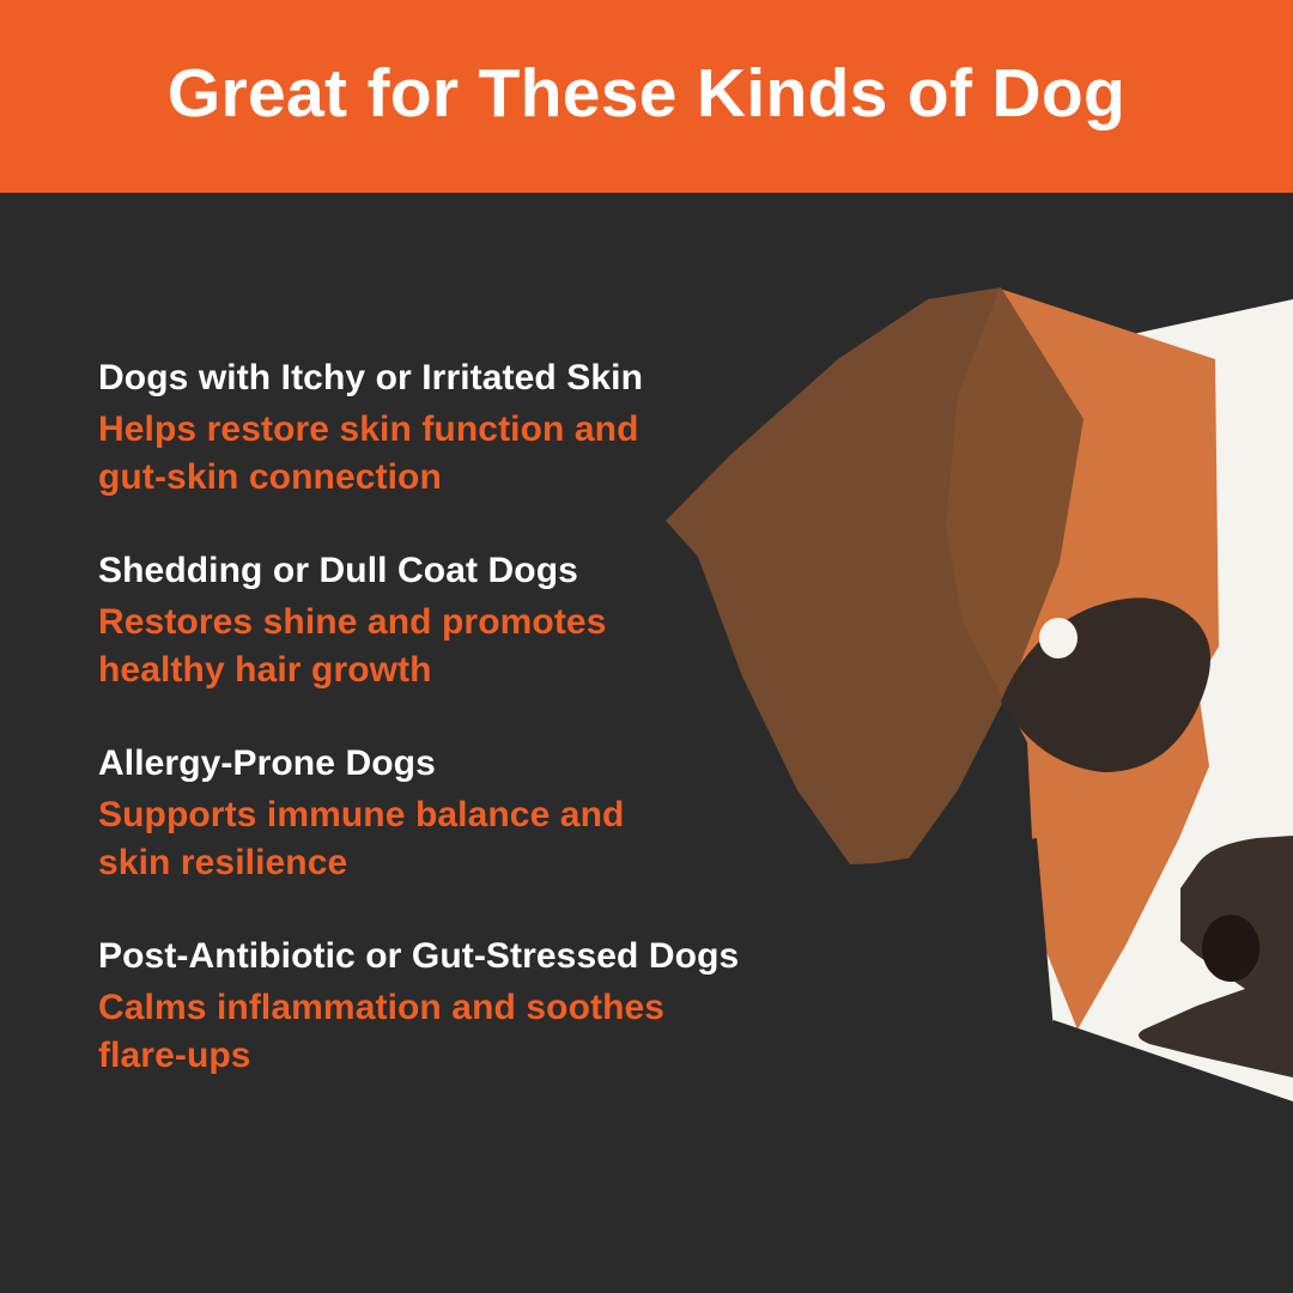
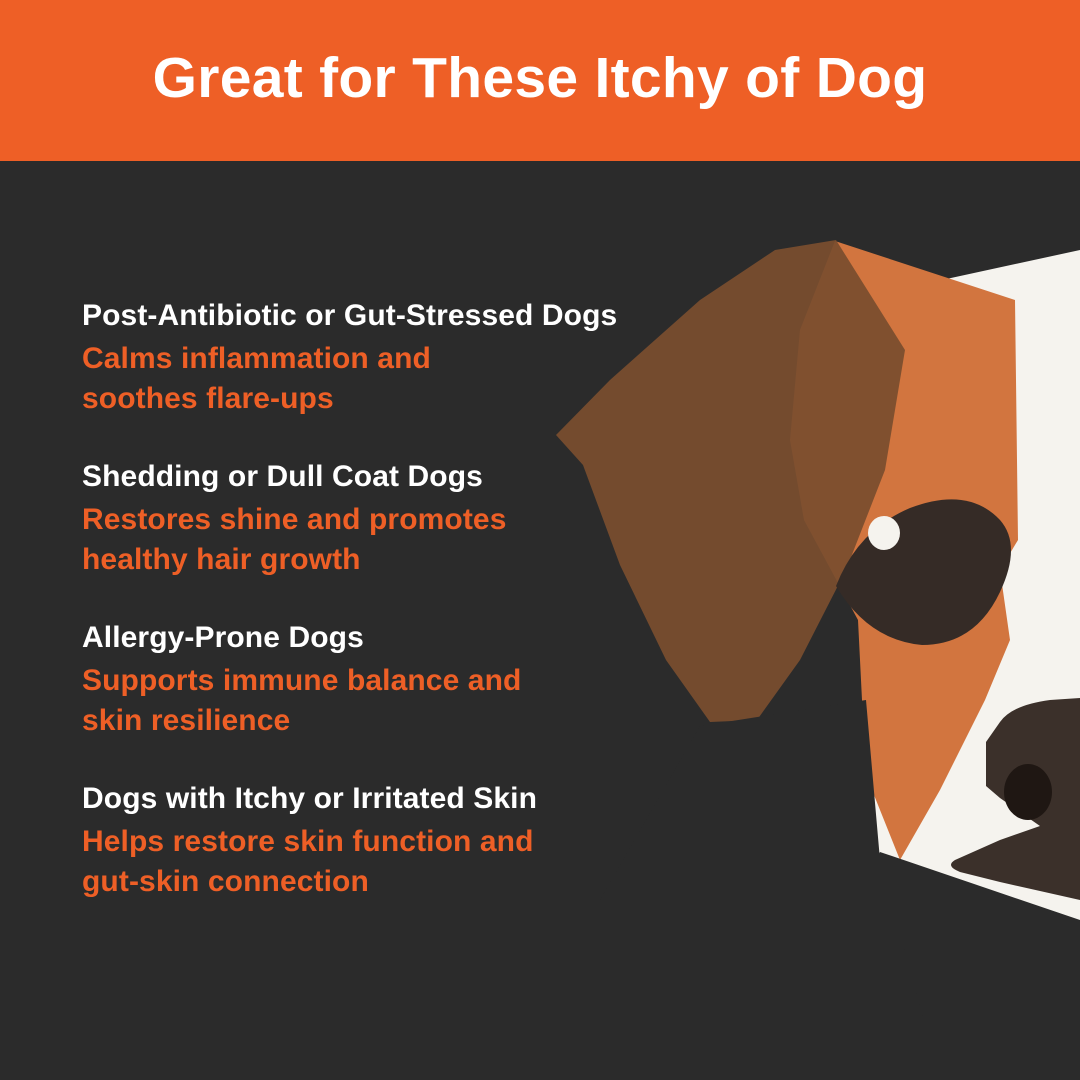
- Great for These Kinds of Dog
+ Great for These Itchy of Dog
- Dogs with Itchy or Irritated Skin
+ Post-Antibiotic or Gut-Stressed Dogs
- Helps restore skin function and gut-skin connection
+ Calms inflammation and soothes flare-ups
  Shedding or Dull Coat Dogs
  Restores shine and promotes healthy hair growth
  Allergy-Prone Dogs
  Supports immune balance and skin resilience
- Post-Antibiotic or Gut-Stressed Dogs
+ Dogs with Itchy or Irritated Skin
- Calms inflammation and soothes flare-ups
+ Helps restore skin function and gut-skin connection
